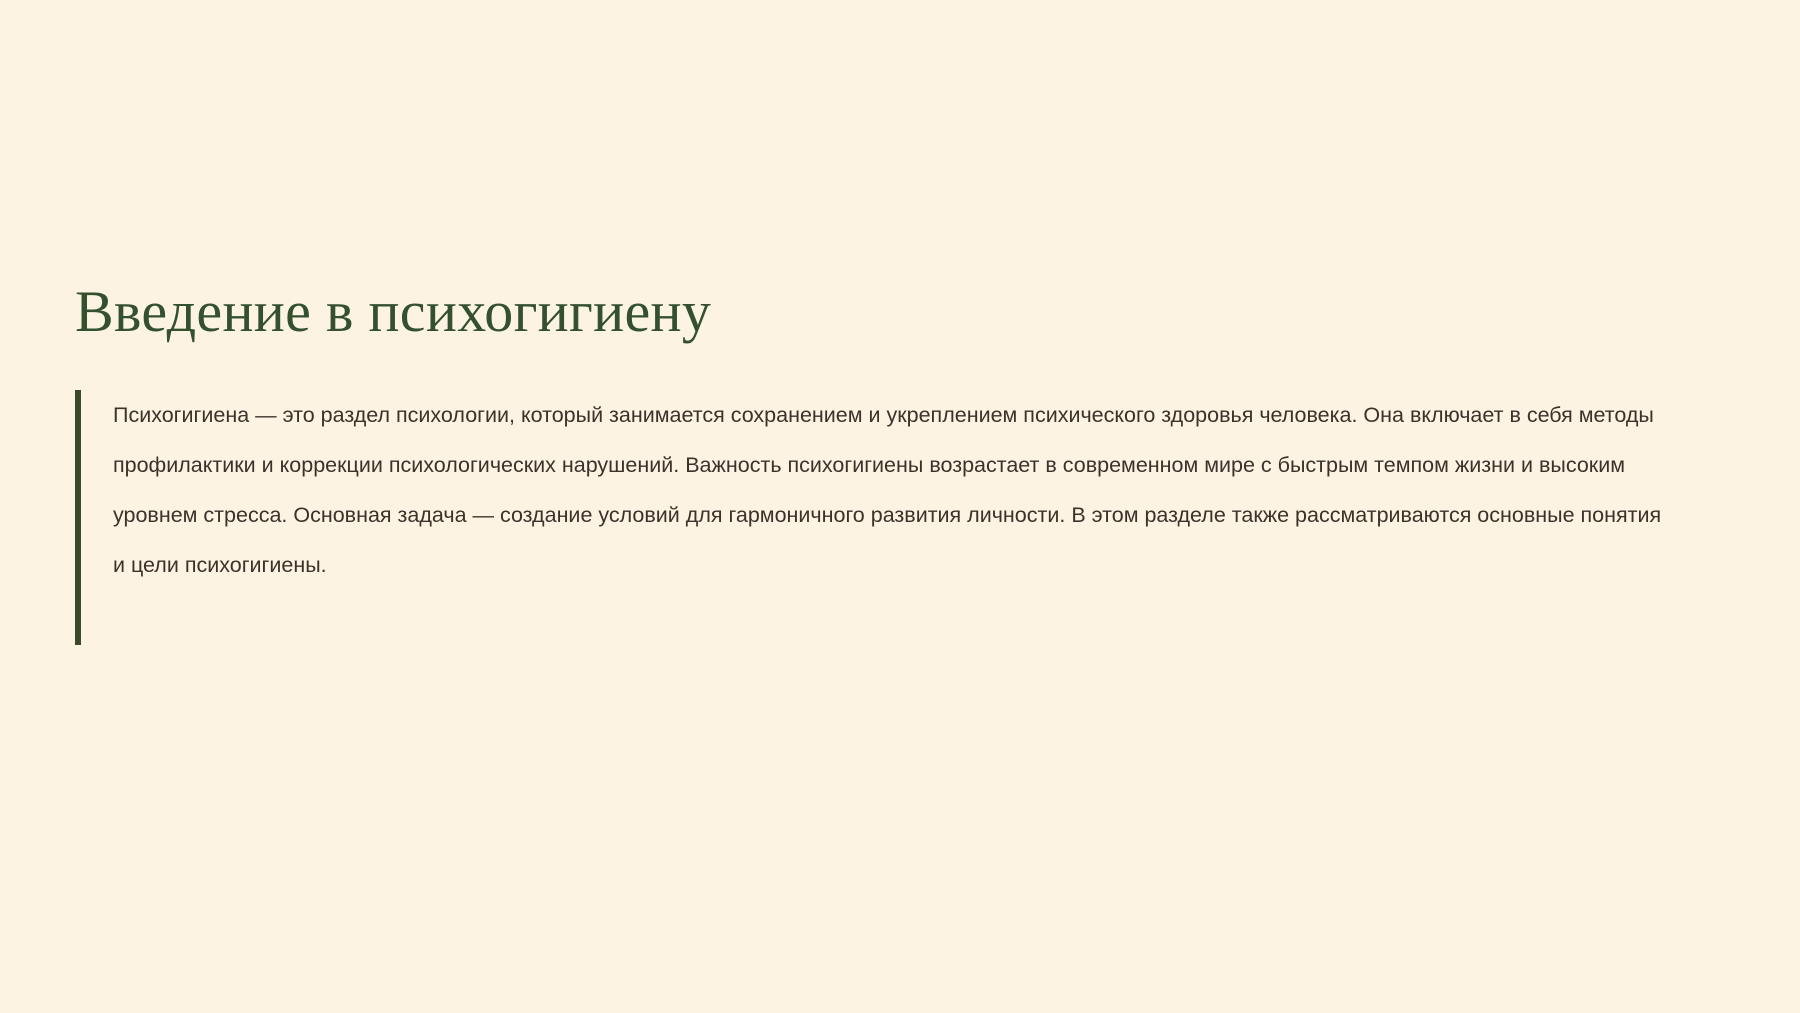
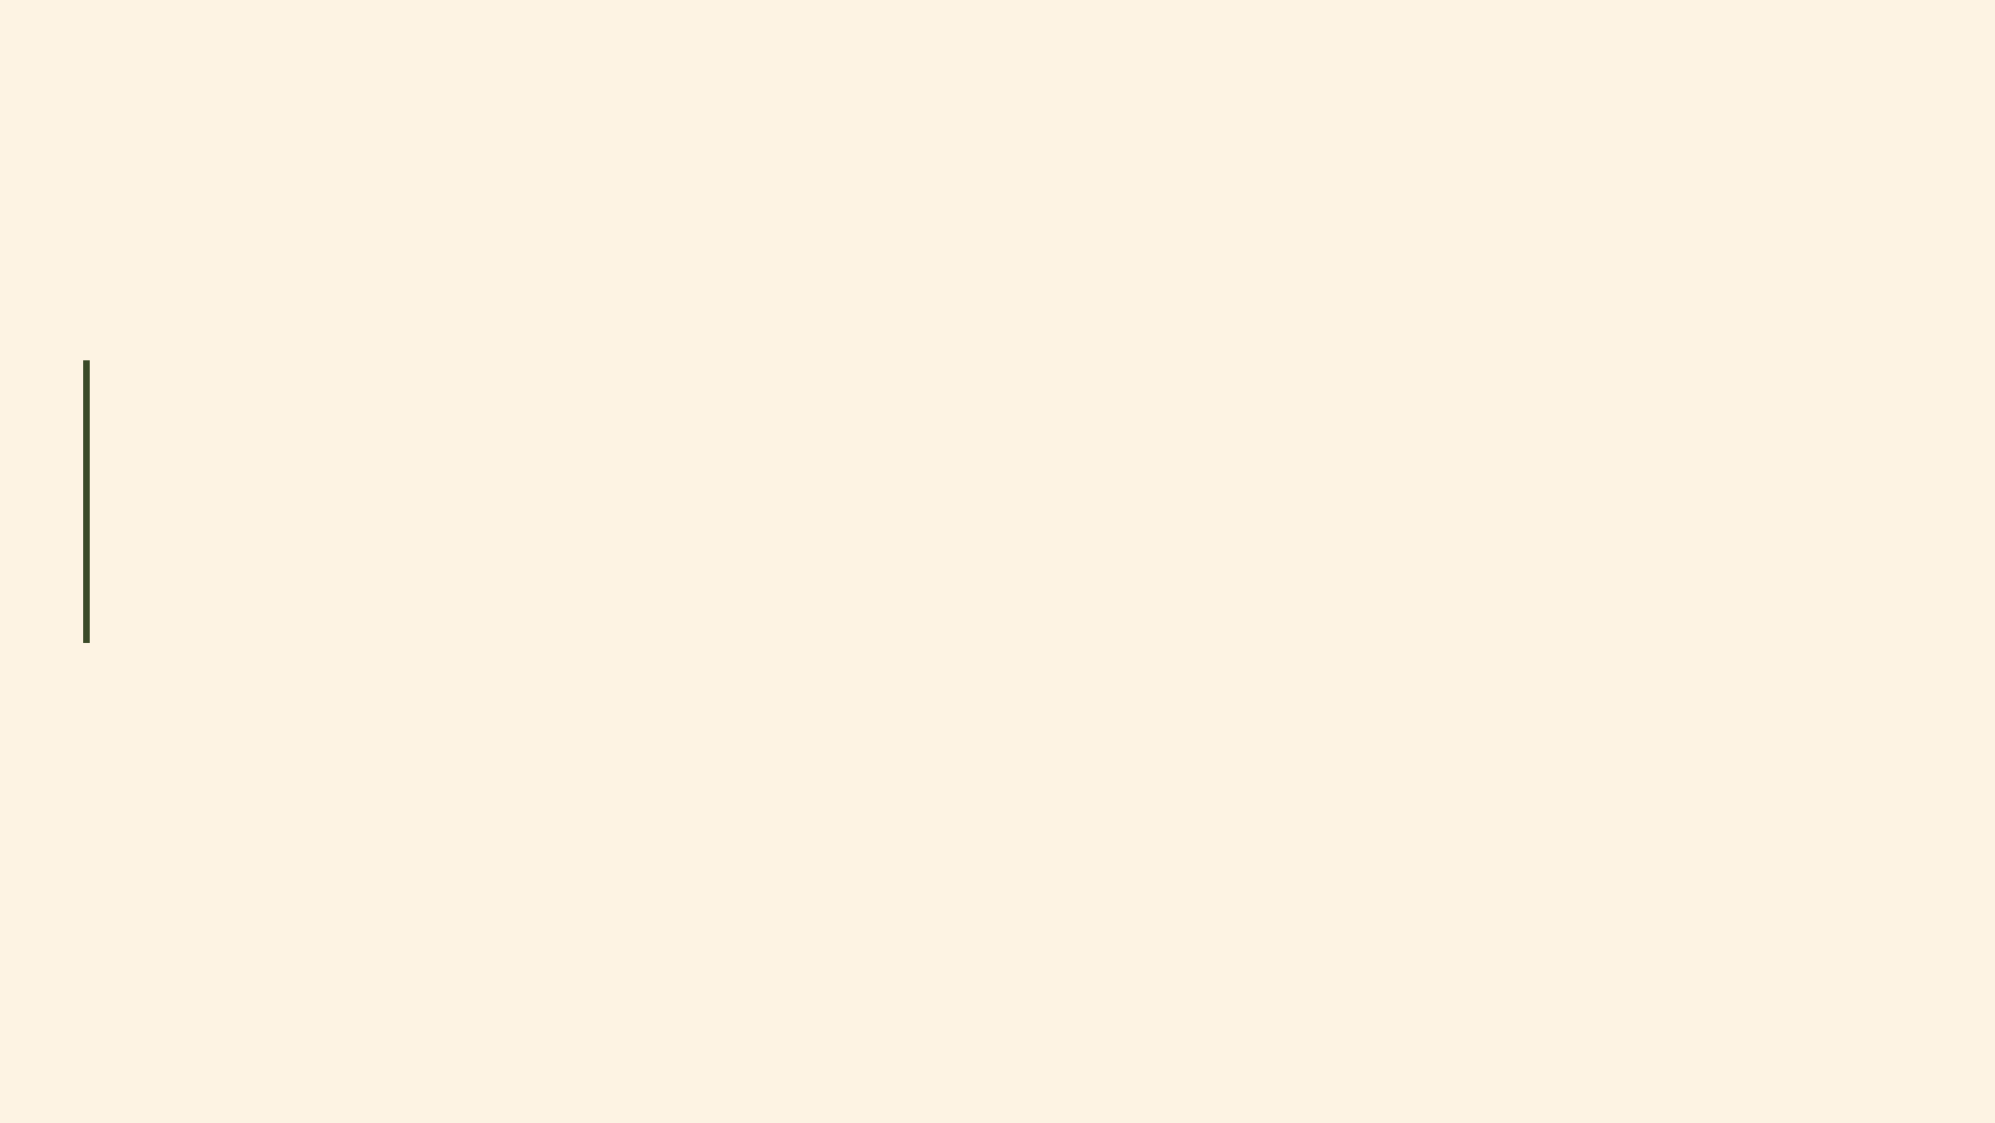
- Введение в психогигиену
- Психогигиена — это раздел психологии, который занимается сохранением и укреплением психического здоровья человека. Она включает в себя методы профилактики и коррекции психологических нарушений. Важность психогигиены возрастает в современном мире с быстрым темпом жизни и высоким уровнем стресса. Основная задача — создание условий для гармоничного развития личности. В этом разделе также рассматриваются основные понятия и цели психогигиены.
